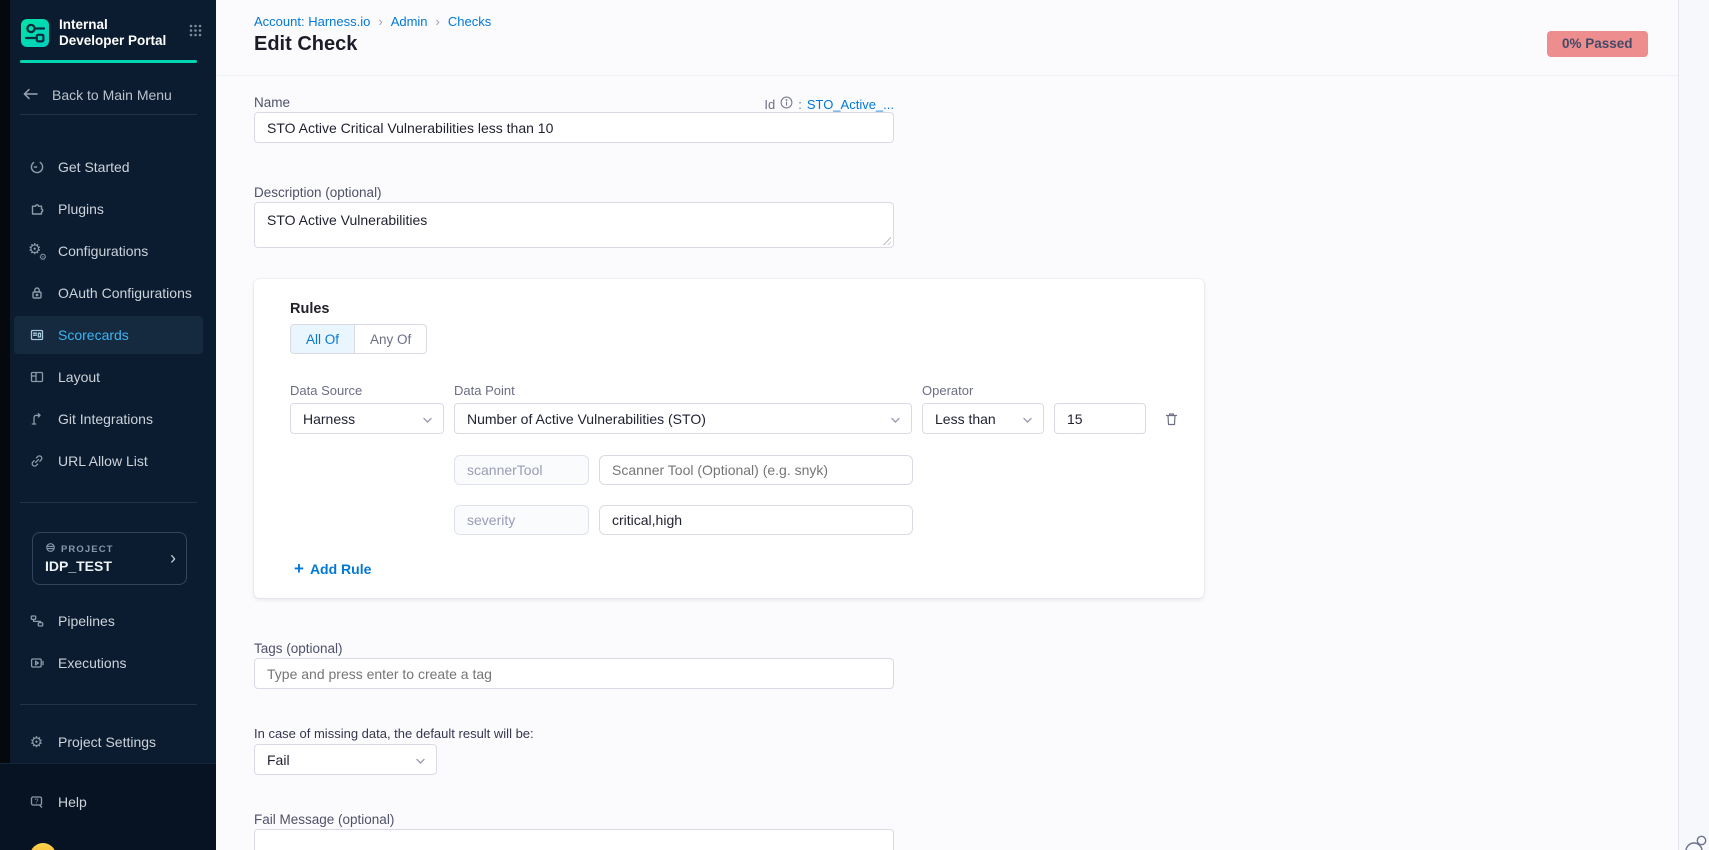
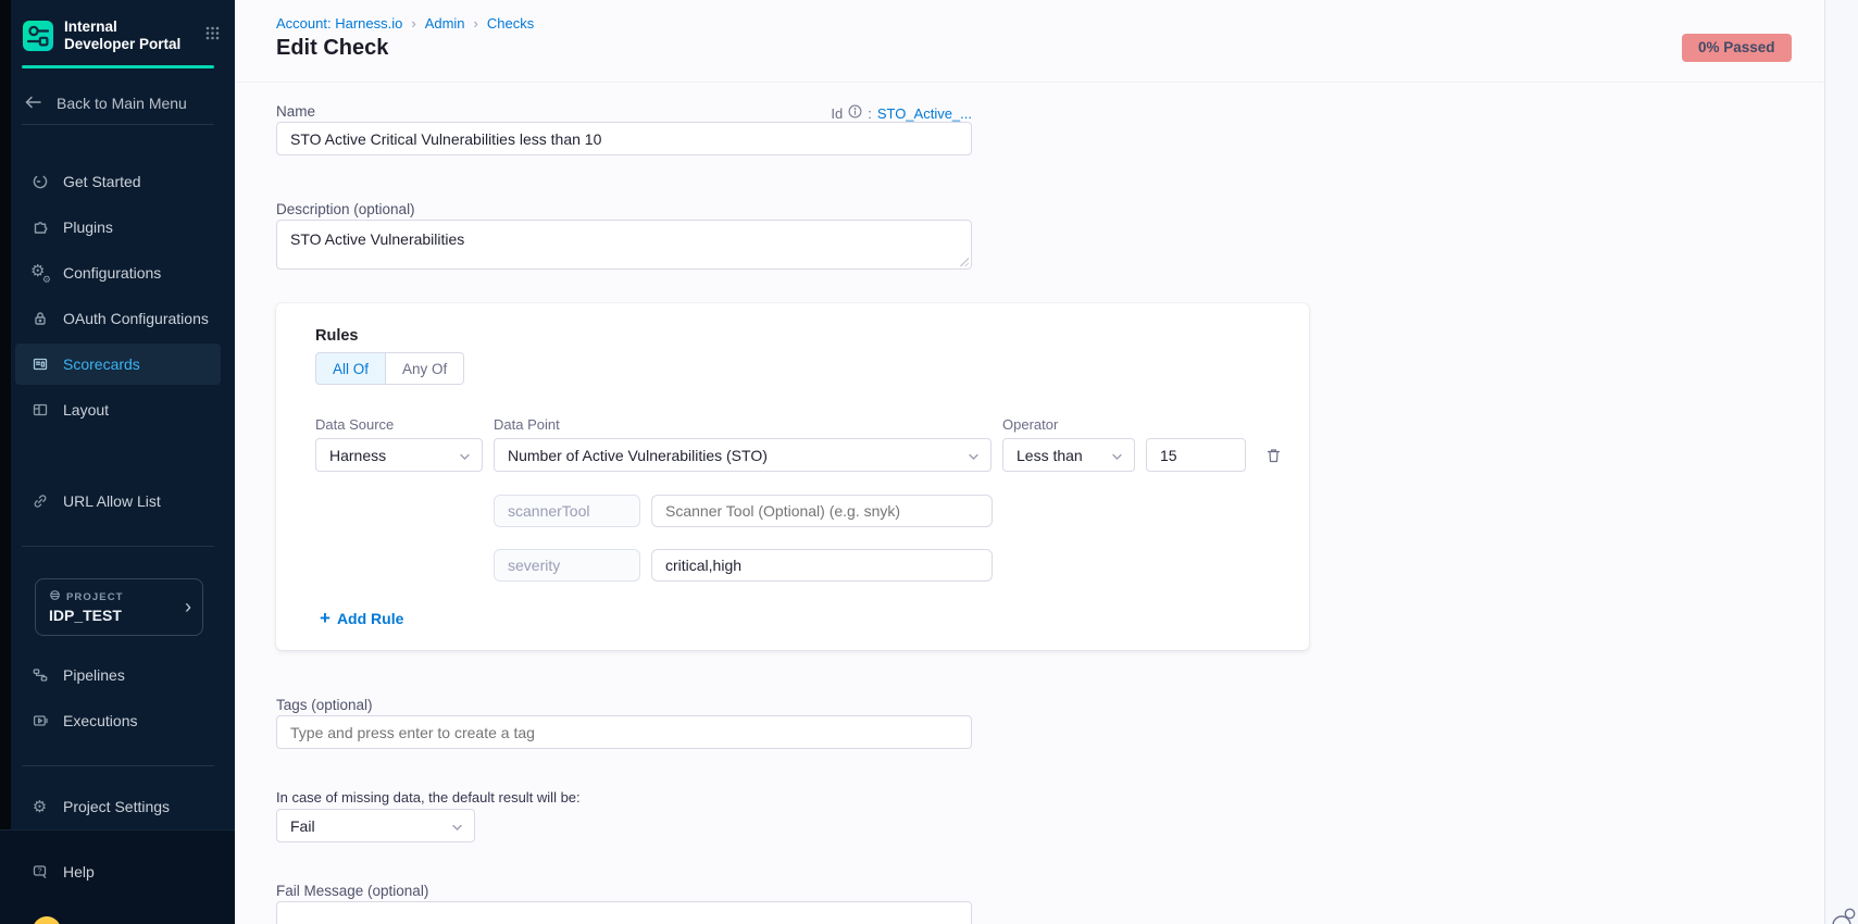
  Internal Developer Portal
  Back to Main Menu
  Get Started
  Plugins
  ⚙
  ⚙
  Configurations
  OAuth Configurations
  Scorecards
  Layout
- Git Integrations
  URL Allow List
  PROJECT
  IDP_TEST
  ›
  Pipelines
  Executions
  ⚙
  Project Settings
  ?
  Help
  Account: Harness.io
  ›
  Admin
  ›
  Checks
  Edit Check
  0% Passed
  Name
  Id
  :
  STO_Active_...
  STO Active Critical Vulnerabilities less than 10
  Description (optional)
  STO Active Vulnerabilities
  Rules
  All Of
  Any Of
  Data Source
  Data Point
  Operator
  Harness
  Number of Active Vulnerabilities (STO)
  Less than
  15
  scannerTool
  Scanner Tool (Optional) (e.g. snyk)
  severity
  critical,high
  +
  Add Rule
  Tags (optional)
  Type and press enter to create a tag
  In case of missing data, the default result will be:
  Fail
  Fail Message (optional)
